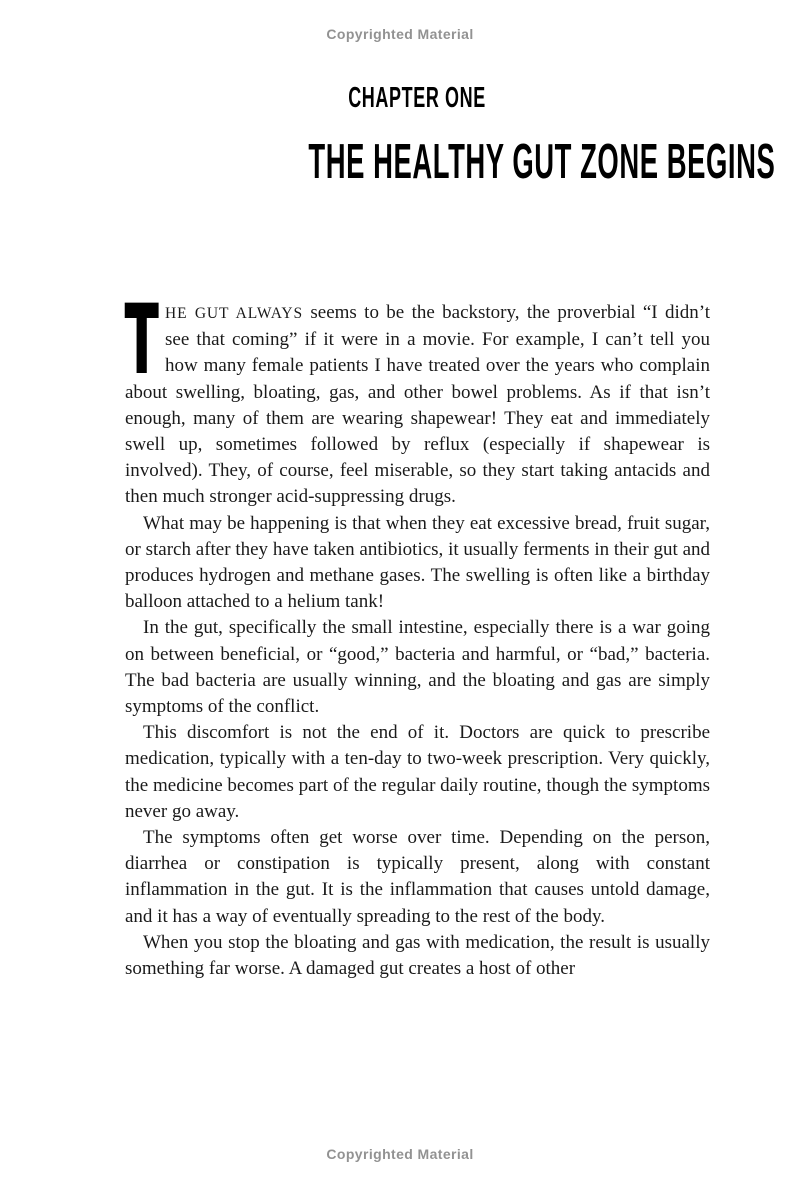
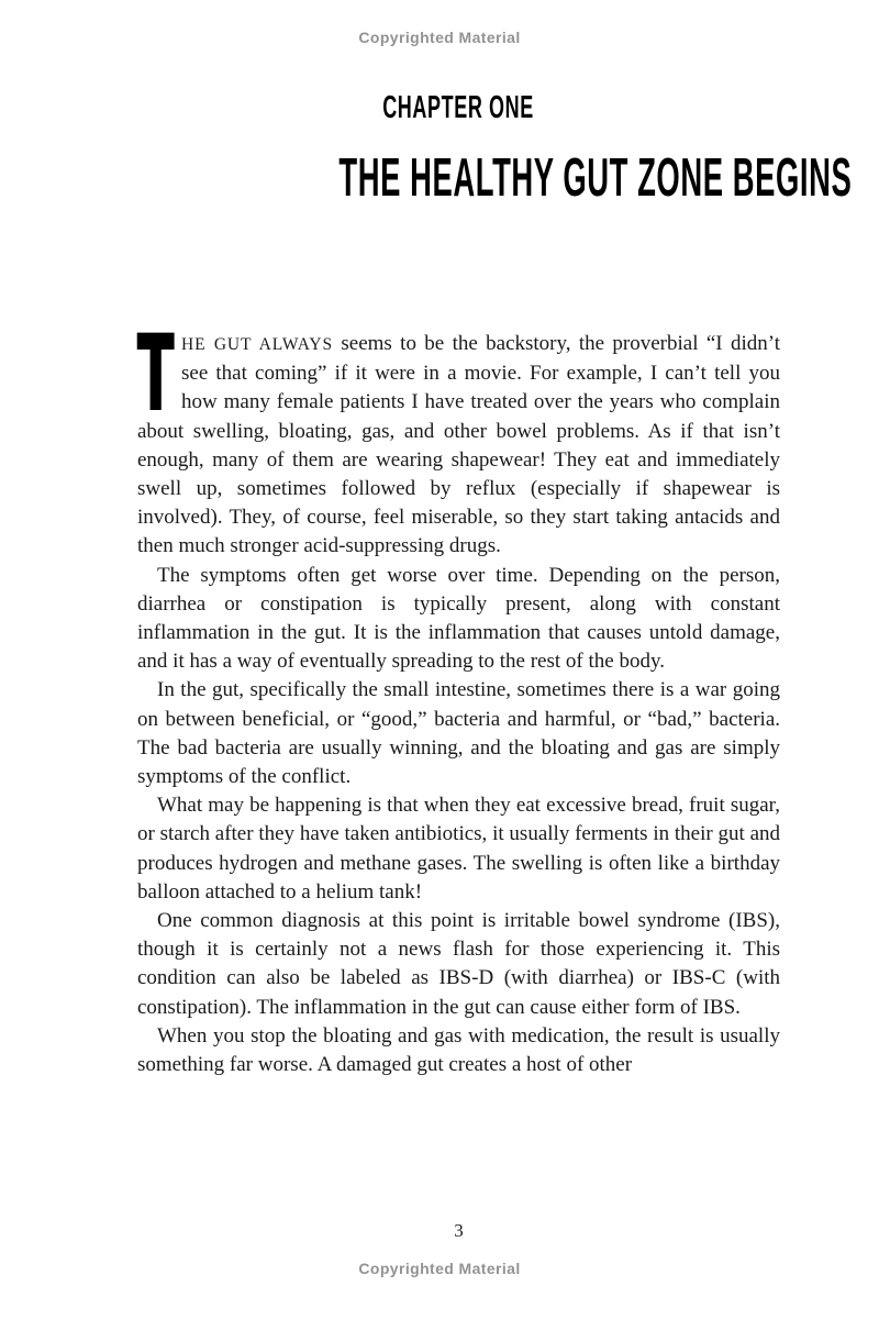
  Copyrighted Material
  CHAPTER ONE
  THE HEALTHY GUT ZONE BEGINS
  T
  HE GUT ALWAYS seems to be the backstory, the proverbial “I didn’t see that coming” if it were in a movie. For example, I can’t tell you how many female patients I have treated over the years who complain about swelling, bloating, gas, and other bowel problems. As if that isn’t enough, many of them are wearing shapewear! They eat and immediately swell up, sometimes followed by reflux (especially if shapewear is involved). They, of course, feel miserable, so they start taking antacids and then much stronger acid-suppressing drugs.
- What may be happening is that when they eat excessive bread, fruit sugar, or starch after they have taken antibiotics, it usually ferments in their gut and produces hydrogen and methane gases. The swelling is often like a birthday balloon attached to a helium tank!
+ The symptoms often get worse over time. Depending on the person, diarrhea or constipation is typically present, along with constant inflammation in the gut. It is the inflammation that causes untold damage, and it has a way of eventually spreading to the rest of the body.
- In the gut, specifically the small intestine, especially there is a war going on between beneficial, or “good,” bacteria and harmful, or “bad,” bacteria. The bad bacteria are usually winning, and the bloating and gas are simply symptoms of the conflict.
+ In the gut, specifically the small intestine, sometimes there is a war going on between beneficial, or “good,” bacteria and harmful, or “bad,” bacteria. The bad bacteria are usually winning, and the bloating and gas are simply symptoms of the conflict.
- This discomfort is not the end of it. Doctors are quick to prescribe medication, typically with a ten-day to two-week prescription. Very quickly, the medicine becomes part of the regular daily routine, though the symptoms never go away.
- The symptoms often get worse over time. Depending on the person, diarrhea or constipation is typically present, along with constant inflammation in the gut. It is the inflammation that causes untold damage, and it has a way of eventually spreading to the rest of the body.
+ What may be happening is that when they eat excessive bread, fruit sugar, or starch after they have taken antibiotics, it usually ferments in their gut and produces hydrogen and methane gases. The swelling is often like a birthday balloon attached to a helium tank!
+ One common diagnosis at this point is irritable bowel syndrome (IBS), though it is certainly not a news flash for those experiencing it. This condition can also be labeled as IBS-D (with diarrhea) or IBS-C (with constipation). The inflammation in the gut can cause either form of IBS.
  When you stop the bloating and gas with medication, the result is usually something far worse. A damaged gut creates a host of other
+ 3
  Copyrighted Material
